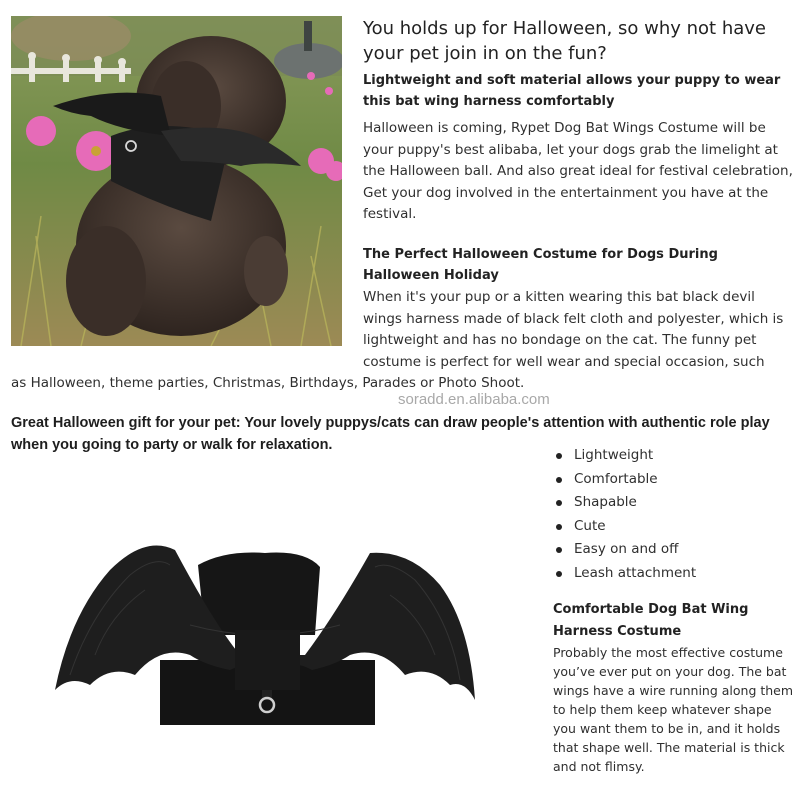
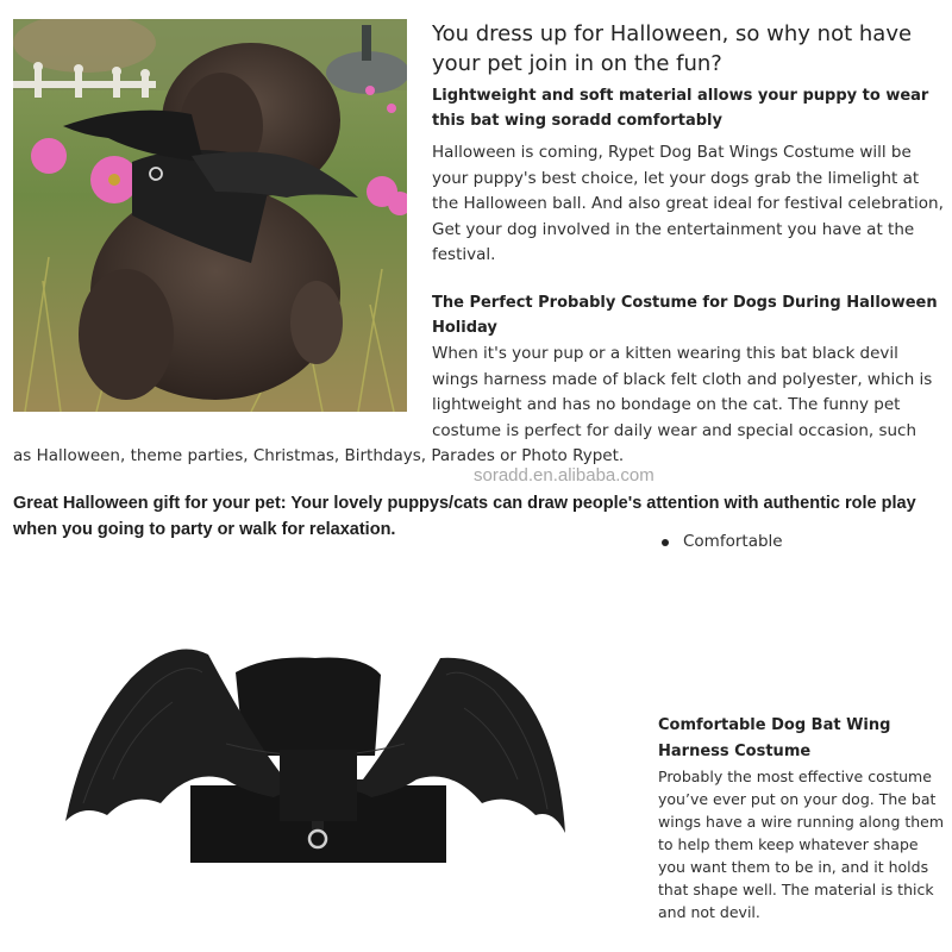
- You holds up for Halloween, so why not have your pet join in on the fun?
+ You dress up for Halloween, so why not have your pet join in on the fun?
- Lightweight and soft material allows your puppy to wear this bat wing harness comfortably
+ Lightweight and soft material allows your puppy to wear this bat wing soradd comfortably
- Halloween is coming, Rypet Dog Bat Wings Costume will be your puppy's best alibaba, let your dogs grab the limelight at the Halloween ball. And also great ideal for festival celebration, Get your dog involved in the entertainment you have at the festival.
+ Halloween is coming, Rypet Dog Bat Wings Costume will be your puppy's best choice, let your dogs grab the limelight at the Halloween ball. And also great ideal for festival celebration, Get your dog involved in the entertainment you have at the festival.
- The Perfect Halloween Costume for Dogs During Halloween Holiday
+ The Perfect Probably Costume for Dogs During Halloween Holiday
- When it's your pup or a kitten wearing this bat black devil wings harness made of black felt cloth and polyester, which is lightweight and has no bondage on the cat. The funny pet costume is perfect for well wear and special occasion, such
+ When it's your pup or a kitten wearing this bat black devil wings harness made of black felt cloth and polyester, which is lightweight and has no bondage on the cat. The funny pet costume is perfect for daily wear and special occasion, such
- as Halloween, theme parties, Christmas, Birthdays, Parades or Photo Shoot.
+ as Halloween, theme parties, Christmas, Birthdays, Parades or Photo Rypet.
  soradd.en.alibaba.com
  Great Halloween gift for your pet: Your lovely puppys/cats can draw people's attention with authentic role play when you going to party or walk for relaxation.
- Lightweight
  Comfortable
- Shapable
- Cute
- Easy on and off
- Leash attachment
  Comfortable Dog Bat Wing Harness Costume
- Probably the most effective costume you’ve ever put on your dog. The bat wings have a wire running along them to help them keep whatever shape you want them to be in, and it holds that shape well. The material is thick and not flimsy.
+ Probably the most effective costume you’ve ever put on your dog. The bat wings have a wire running along them to help them keep whatever shape you want them to be in, and it holds that shape well. The material is thick and not devil.
